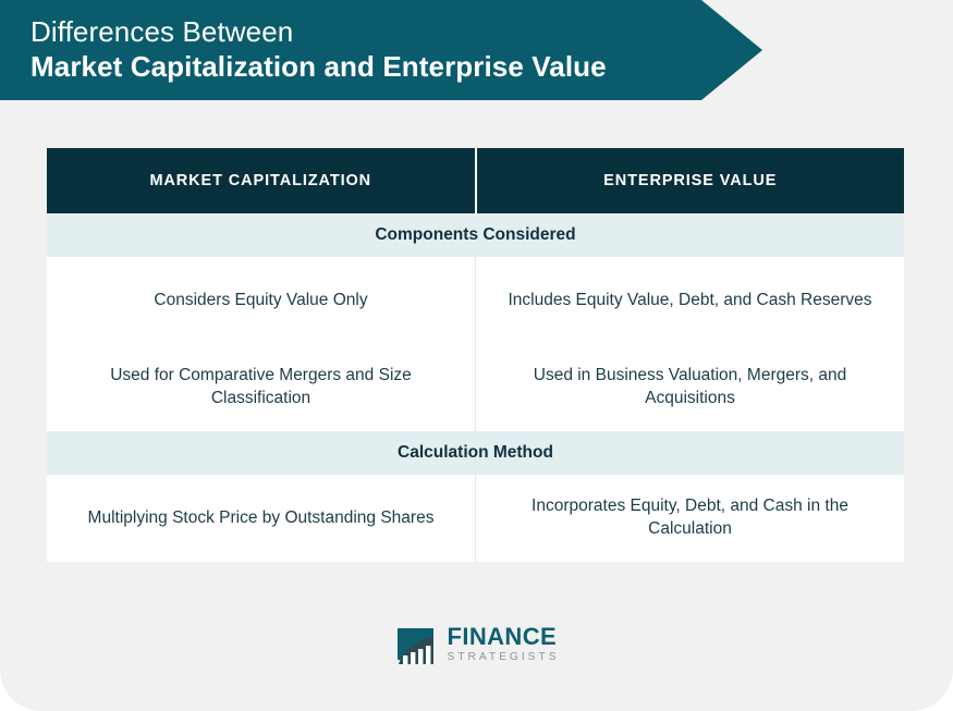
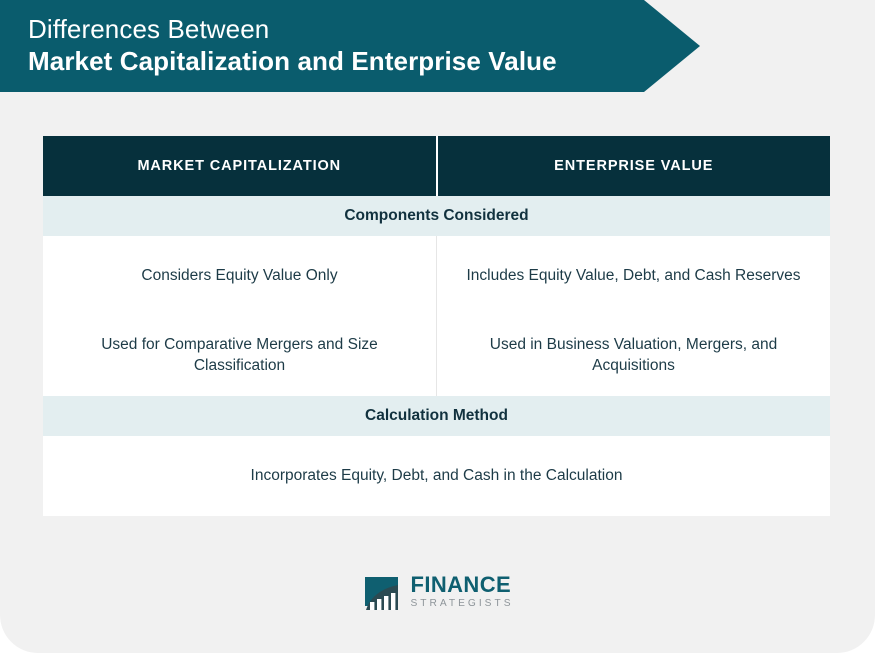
  Differences Between
  Market Capitalization and Enterprise Value
  MARKET CAPITALIZATION
  ENTERPRISE VALUE
  Components Considered
  Considers Equity Value Only
  Includes Equity Value, Debt, and Cash Reserves
  Used for Comparative Mergers and Size Classification
  Used in Business Valuation, Mergers, and Acquisitions
  Calculation Method
- Multiplying Stock Price by Outstanding Shares
  Incorporates Equity, Debt, and Cash in the Calculation
  FINANCE
  STRATEGISTS
